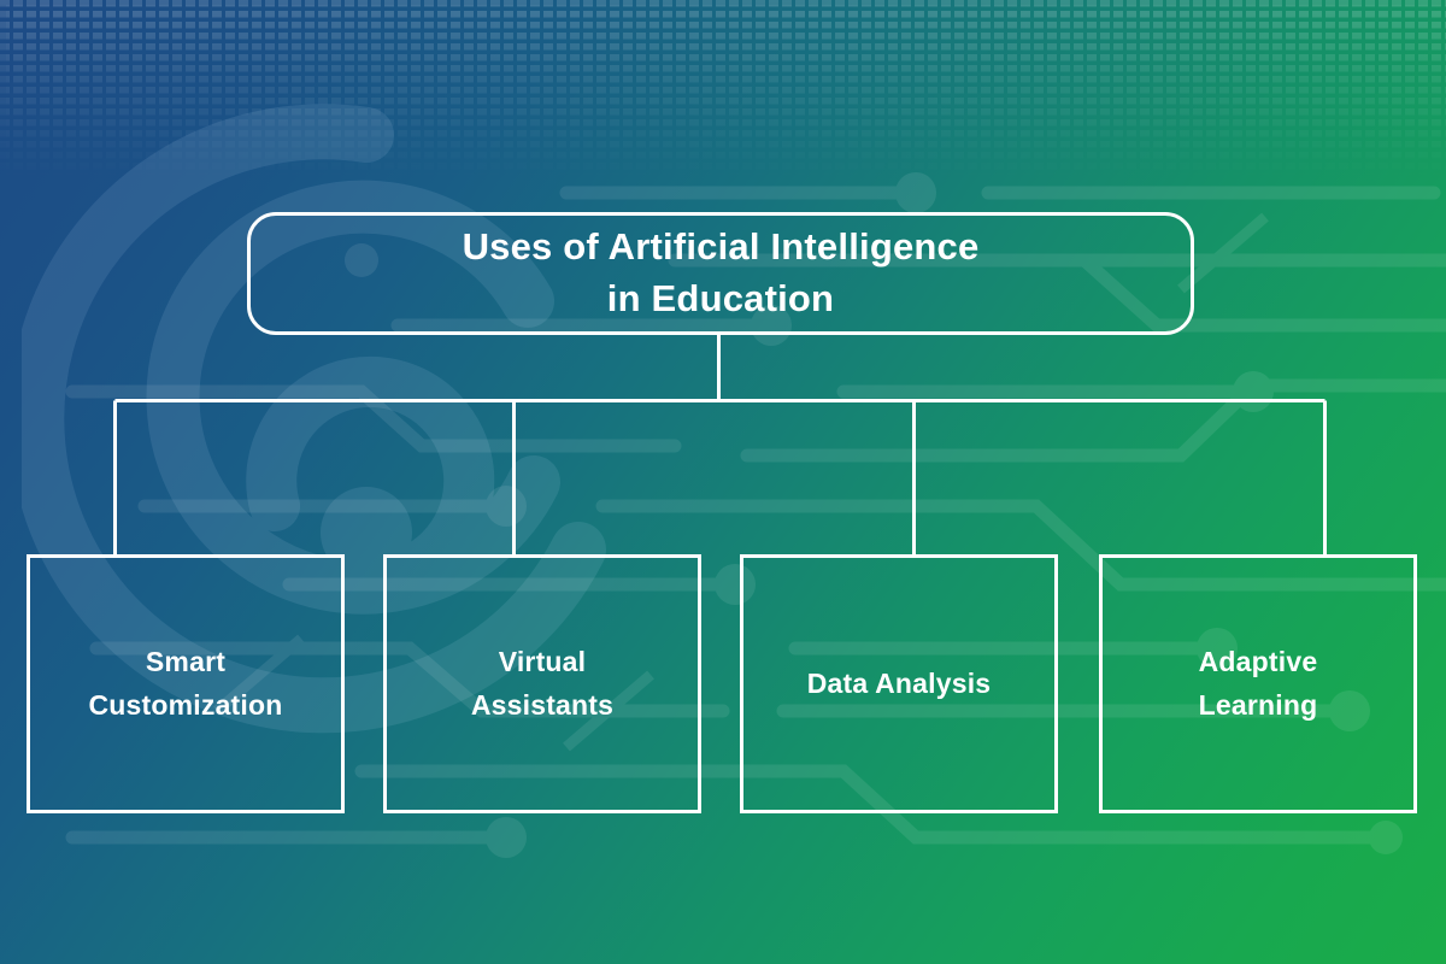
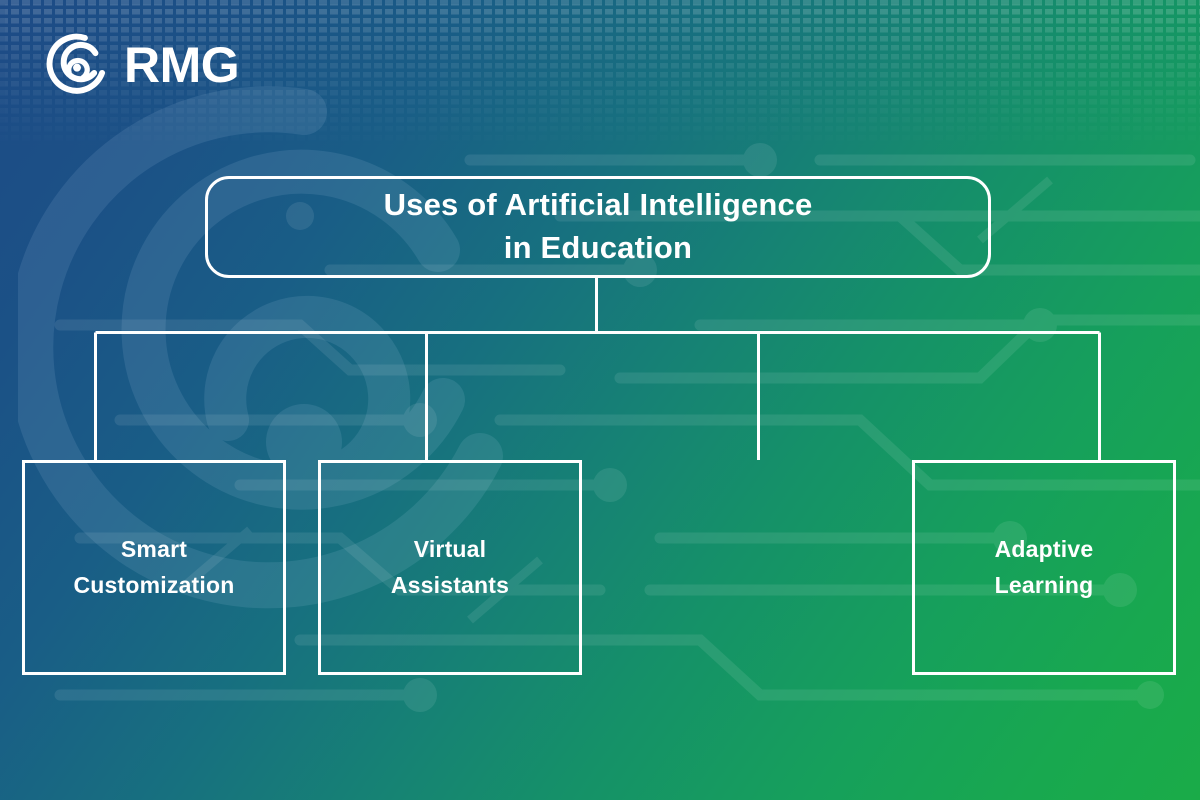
+ RMG
  Uses of Artificial Intelligence
  in Education
  Smart
  Customization
  Virtual
  Assistants
- Data Analysis
  Adaptive
  Learning
